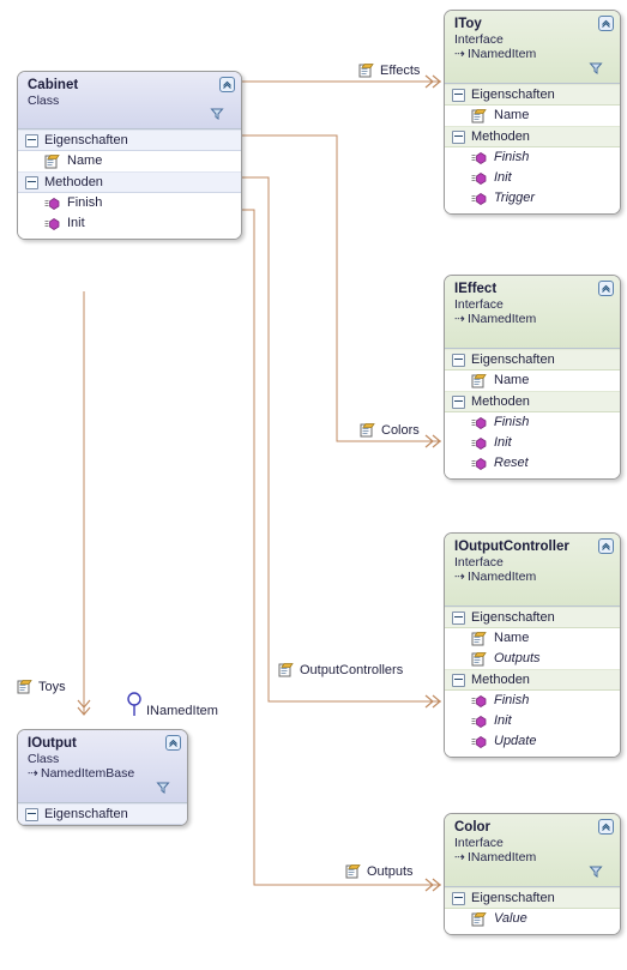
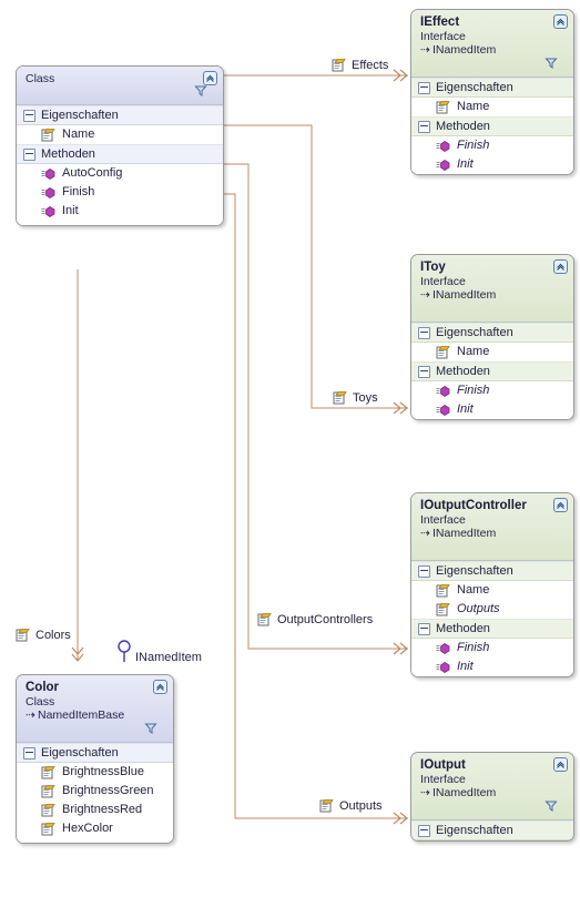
- Cabinet
  Class
  Eigenschaften
  Name
  Methoden
+ AutoConfig
  Finish
  Init
- IToy
+ IEffect
  Interface
  ⇢ INamedItem
  Eigenschaften
  Name
  Methoden
  Finish
  Init
- Trigger
- IEffect
+ IToy
  Interface
  ⇢ INamedItem
  Eigenschaften
  Name
  Methoden
  Finish
  Init
- Reset
  IOutputController
  Interface
  ⇢ INamedItem
  Eigenschaften
  Name
  Outputs
  Methoden
  Finish
  Init
- Update
- Color
+ IOutput
  Interface
  ⇢ INamedItem
  Eigenschaften
- Value
- IOutput
+ Color
  Class
  ⇢ NamedItemBase
  Eigenschaften
+ BrightnessBlue
+ BrightnessGreen
+ BrightnessRed
+ HexColor
  Effects
- Colors
+ Toys
  OutputControllers
  Outputs
- Toys
+ Colors
  INamedItem
